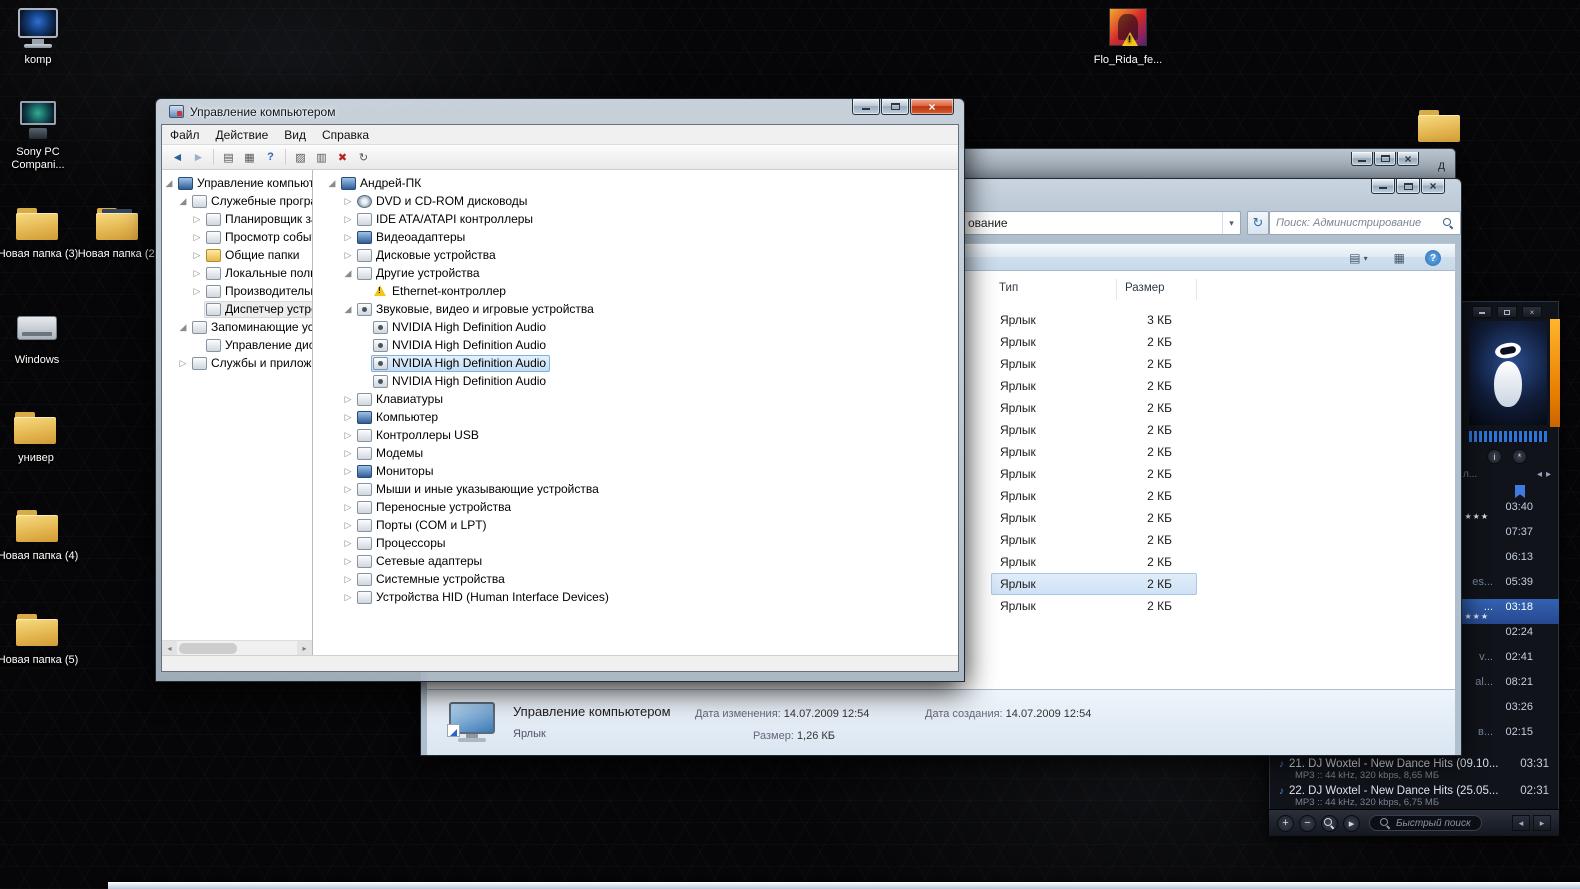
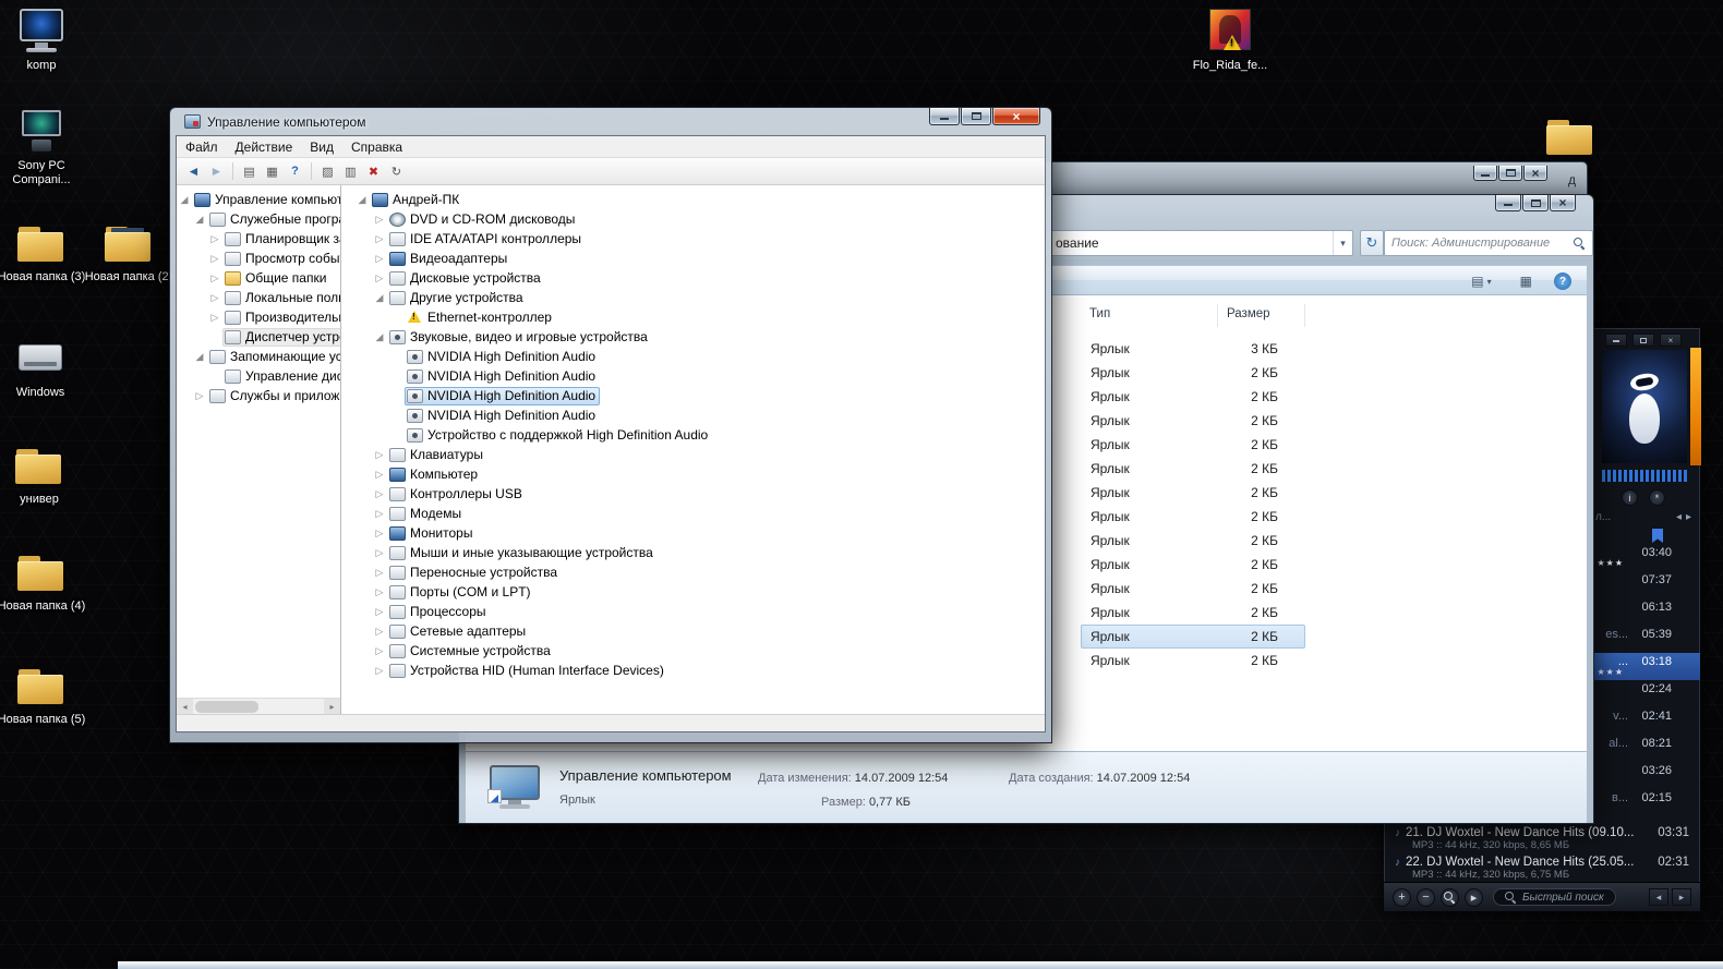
  komp
  Sony PC Compani...
  Новая папка (3)
  Новая папка (2
  Windows
  универ
  Новая папка (4)
  Новая папка (5)
  Flo_Rida_fe...
  ×
  i
  *
  л...
  ◂
  ▸
  03:40
  ★★★
  07:37
  06:13
  es...
  05:39
  ...
  03:18
  ★★★
  02:24
  v...
  02:41
  al...
  08:21
  03:26
  в...
  02:15
  ♪
  21. DJ Woxtel - New Dance Hits (09.10...
  03:31
  MP3 :: 44 kHz, 320 kbps, 8,65 МБ
  ♪
  22. DJ Woxtel - New Dance Hits (25.05...
  02:31
  MP3 :: 44 kHz, 320 kbps, 6,75 МБ
  +
  −
  ▸
  Быстрый поиск
  ◂
  ▸
  ×
  д
  ×
  ование
  ▾
  ↻
  Поиск: Администрирование
  ▤
  ▾
  ▦
  ?
  Тип
  Размер
  Ярлык
  3 КБ
  Ярлык
  2 КБ
  Ярлык
  2 КБ
  Ярлык
  2 КБ
  Ярлык
  2 КБ
  Ярлык
  2 КБ
  Ярлык
  2 КБ
  Ярлык
  2 КБ
  Ярлык
  2 КБ
  Ярлык
  2 КБ
  Ярлык
  2 КБ
  Ярлык
  2 КБ
  Ярлык
  2 КБ
  Ярлык
  2 КБ
  Управление компьютером
  Ярлык
  Дата изменения: 14.07.2009 12:54
- Размер: 1,26 КБ
+ Размер: 0,77 КБ
  Дата создания: 14.07.2009 12:54
  ×
  Управление компьютером
  Файл
  Действие
  Вид
  Справка
  ◄
  ►
  ▤
  ▦
  ?
  ▨
  ▥
  ✖
  ↻
  ◢
  Управление компьют
  ◢
  Служебные прогр
  ▷
  ▷
  Просмотр собы
  ▷
  Общие папки
  ▷
  ▷
  Производитель
  Диспетчер устр
  ◢
  Управление дис
  ▷
  Службы и прилож
  ◂
  ▸
  ◢
  Андрей-ПК
  ▷
  DVD и CD-ROM дисководы
  ▷
  IDE ATA/ATAPI контроллеры
  ▷
  Видеоадаптеры
  ▷
  Дисковые устройства
  ◢
  Другие устройства
  Ethernet-контроллер
  ◢
  Звуковые, видео и игровые устройства
  NVIDIA High Definition Audio
  NVIDIA High Definition Audio
  NVIDIA High Definition Audio
  NVIDIA High Definition Audio
+ Устройство с поддержкой High Definition Audio
  ▷
  Клавиатуры
  ▷
  Компьютер
  ▷
  Контроллеры USB
  ▷
  Модемы
  ▷
  Мониторы
  ▷
  Мыши и иные указывающие устройства
  ▷
  Перенос­ные устройства
  ▷
  Порты (COM и LPT)
  ▷
  Процессоры
  ▷
  Сетевые адаптеры
  ▷
  Системные устройства
  ▷
  Устройства HID (Human Interface Devices)
